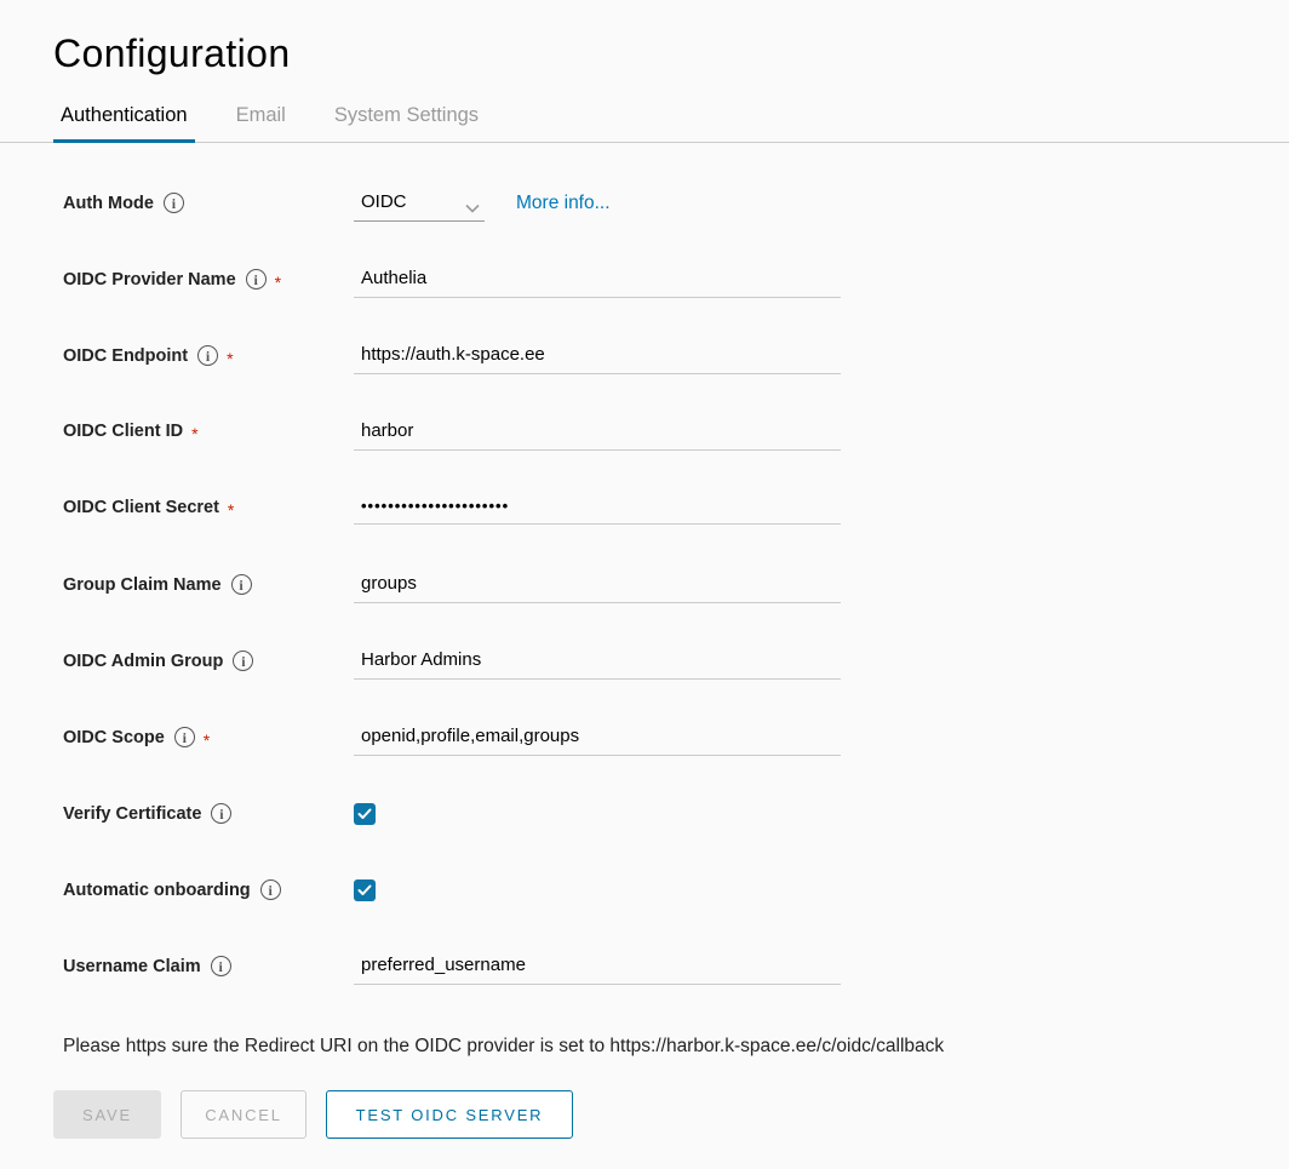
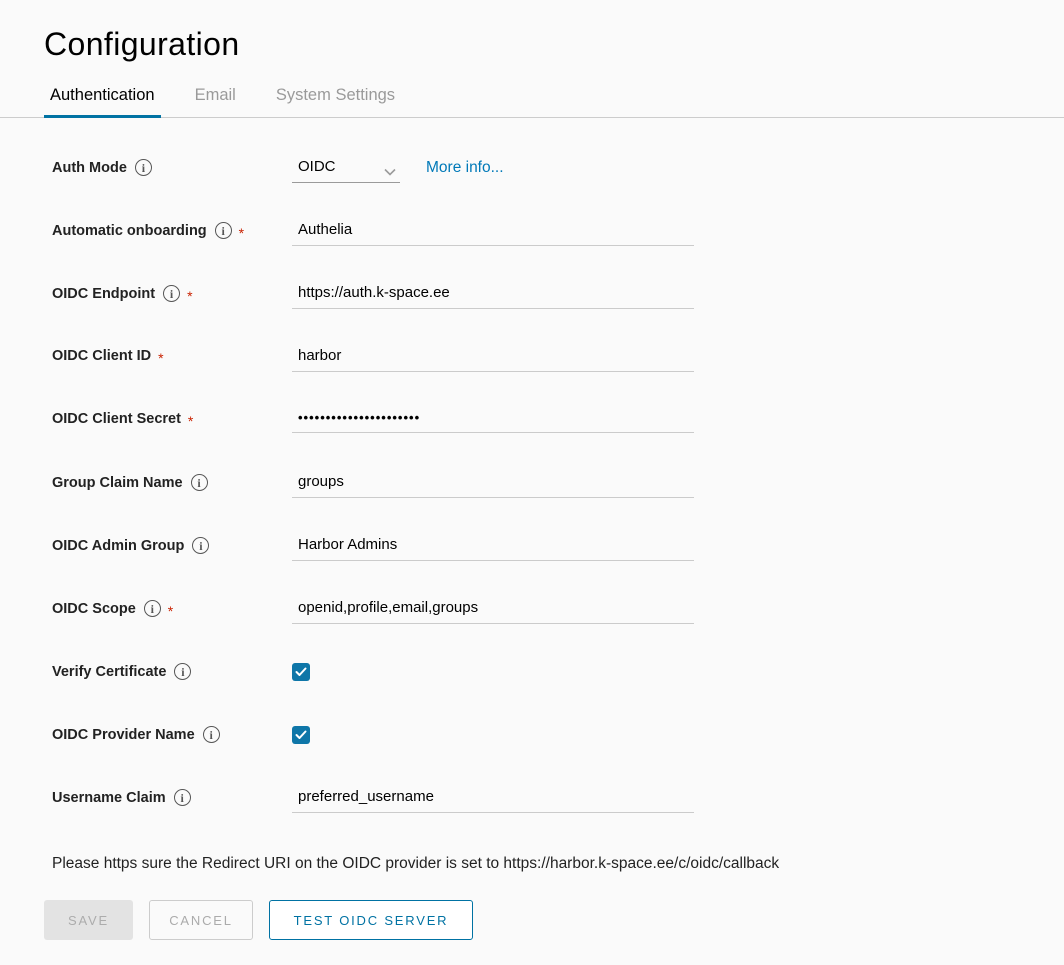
  Configuration
  Authentication
  Email
  System Settings
  Auth Mode
  i
  OIDC
  More info...
- OIDC Provider Name
+ Automatic onboarding
  i
  *
  Authelia
  OIDC Endpoint
  i
  *
  https://auth.k-space.ee
  OIDC Client ID
  *
  harbor
  OIDC Client Secret
  *
  ••••••••••••••••••••••
  Group Claim Name
  i
  groups
  OIDC Admin Group
  i
  Harbor Admins
  OIDC Scope
  i
  *
  openid,profile,email,groups
  Verify Certificate
  i
- Automatic onboarding
+ OIDC Provider Name
  i
  Username Claim
  i
  preferred_username
  Please https sure the Redirect URI on the OIDC provider is set to https://harbor.k-space.ee/c/oidc/callback
  SAVE
  CANCEL
  TEST OIDC SERVER
